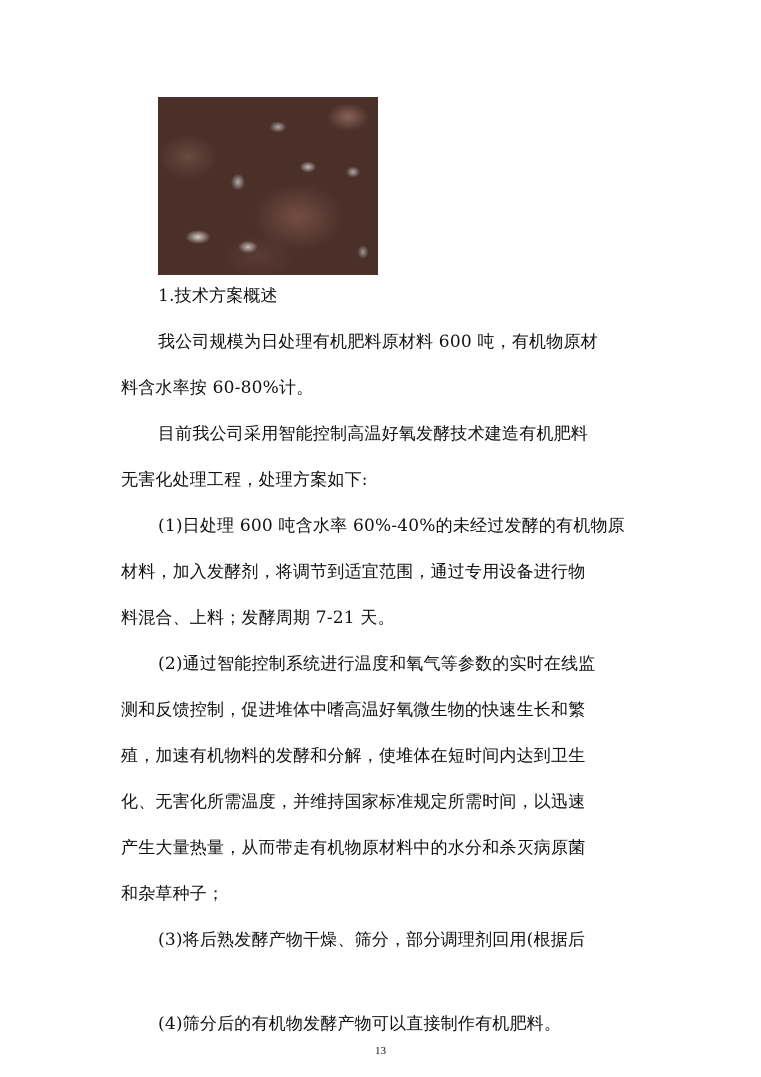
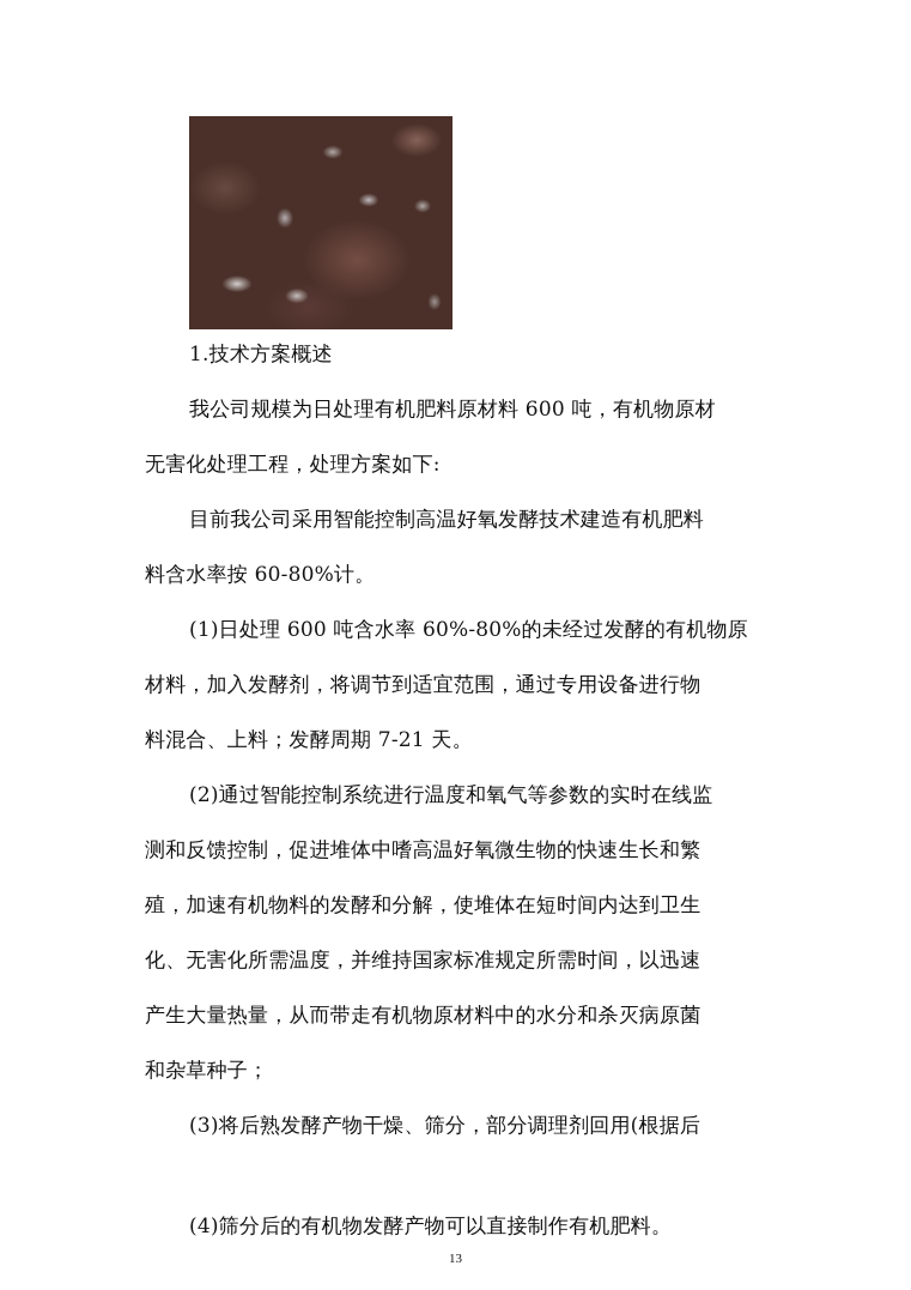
  1.技术方案概述
  我公司规模为日处理有机肥料原材料 600 吨，有机物原材
- 料含水率按 60-80%计。
+ 无害化处理工程，处理方案如下:
  目前我公司采用智能控制高温好氧发酵技术建造有机肥料
- 无害化处理工程，处理方案如下:
+ 料含水率按 60-80%计。
- (1)日处理 600 吨含水率 60%-40%的未经过发酵的有机物原
+ (1)日处理 600 吨含水率 60%-80%的未经过发酵的有机物原
  材料，加入发酵剂，将调节到适宜范围，通过专用设备进行物
  料混合、上料；发酵周期 7-21 天。
  (2)通过智能控制系统进行温度和氧气等参数的实时在线监
  测和反馈控制，促进堆体中嗜高温好氧微生物的快速生长和繁
  殖，加速有机物料的发酵和分解，使堆体在短时间内达到卫生
  化、无害化所需温度，并维持国家标准规定所需时间，以迅速
  产生大量热量，从而带走有机物原材料中的水分和杀灭病原菌
  和杂草种子；
  (3)将后熟发酵产物干燥、筛分，部分调理剂回用(根据后
  (4)筛分后的有机物发酵产物可以直接制作有机肥料。
  13
